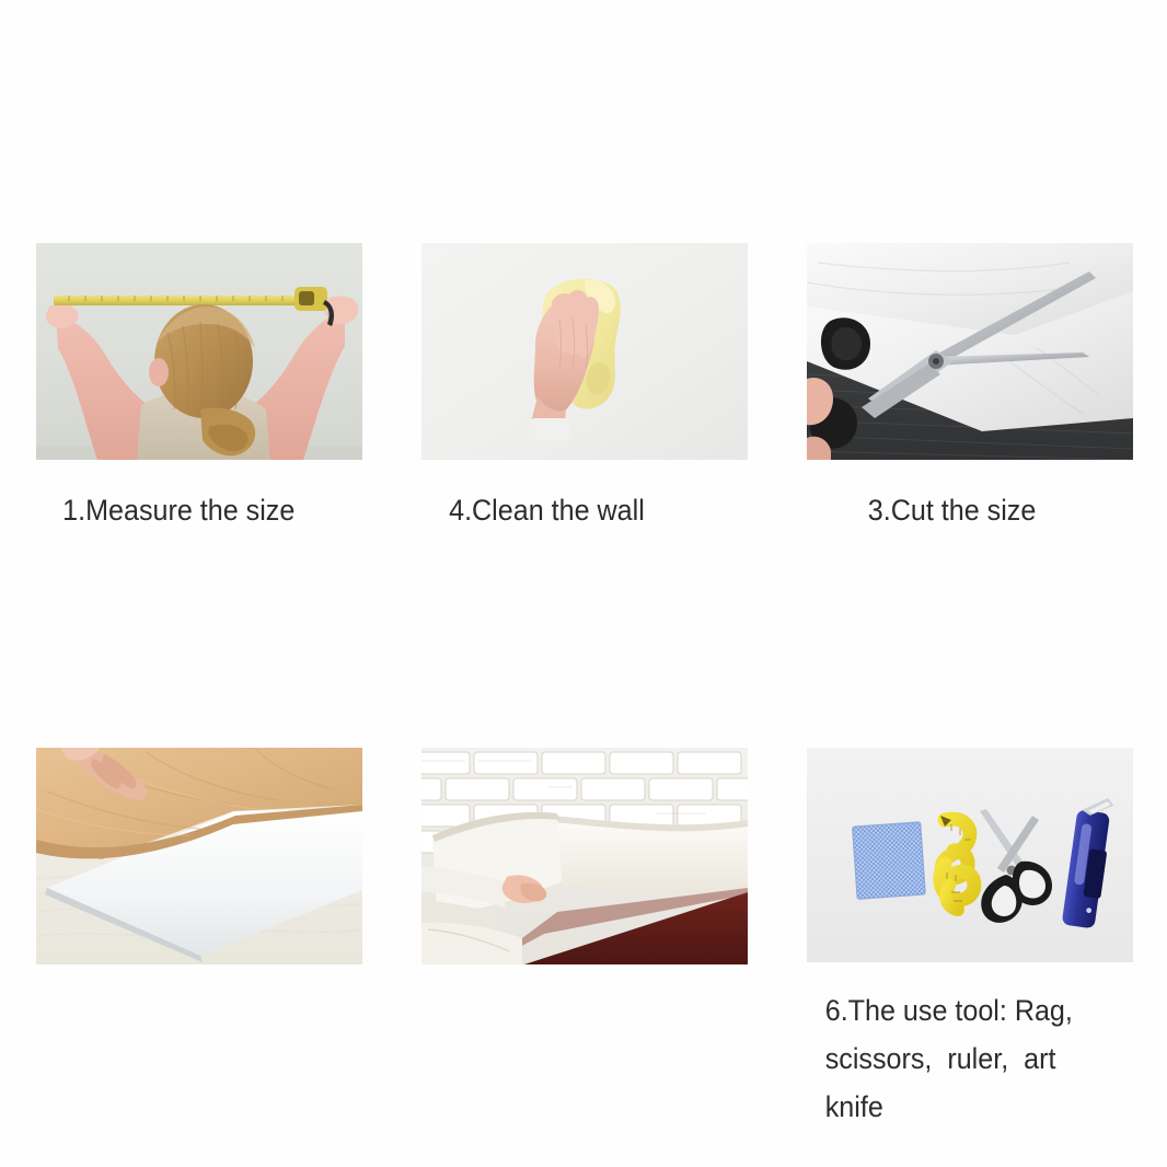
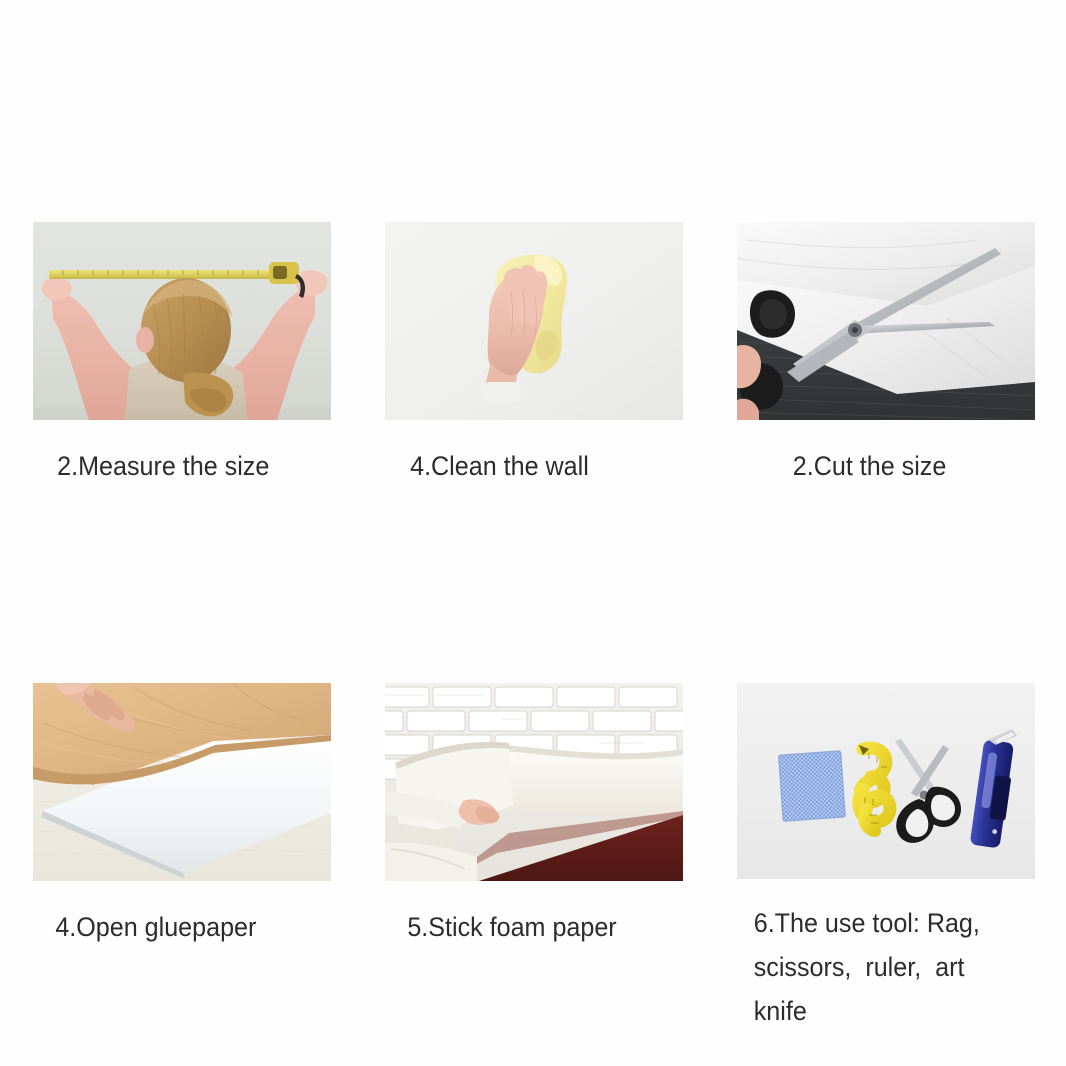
- 1.Measure the size
+ 2.Measure the size
  4.Clean the wall
- 3.Cut the size
+ 2.Cut the size
+ 4.Open gluepaper
+ 5.Stick foam paper
  6.The use tool: Rag,
  scissors, ruler, art knife
